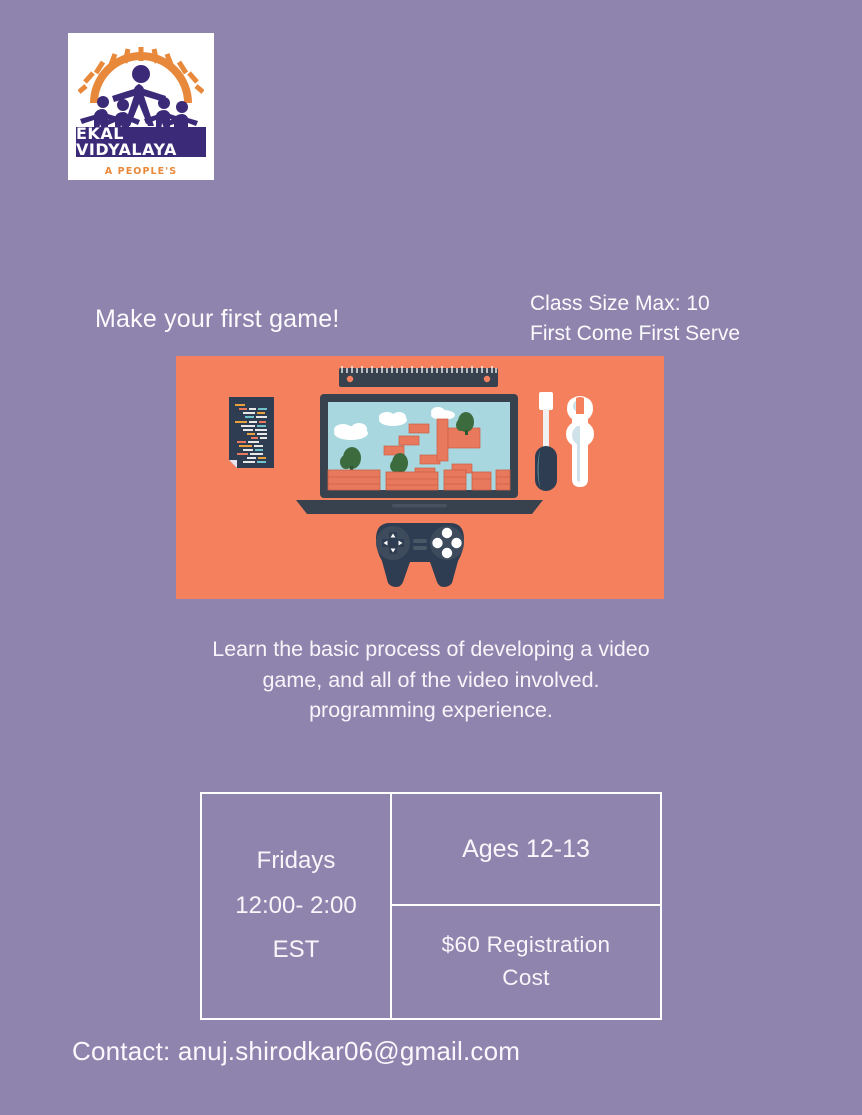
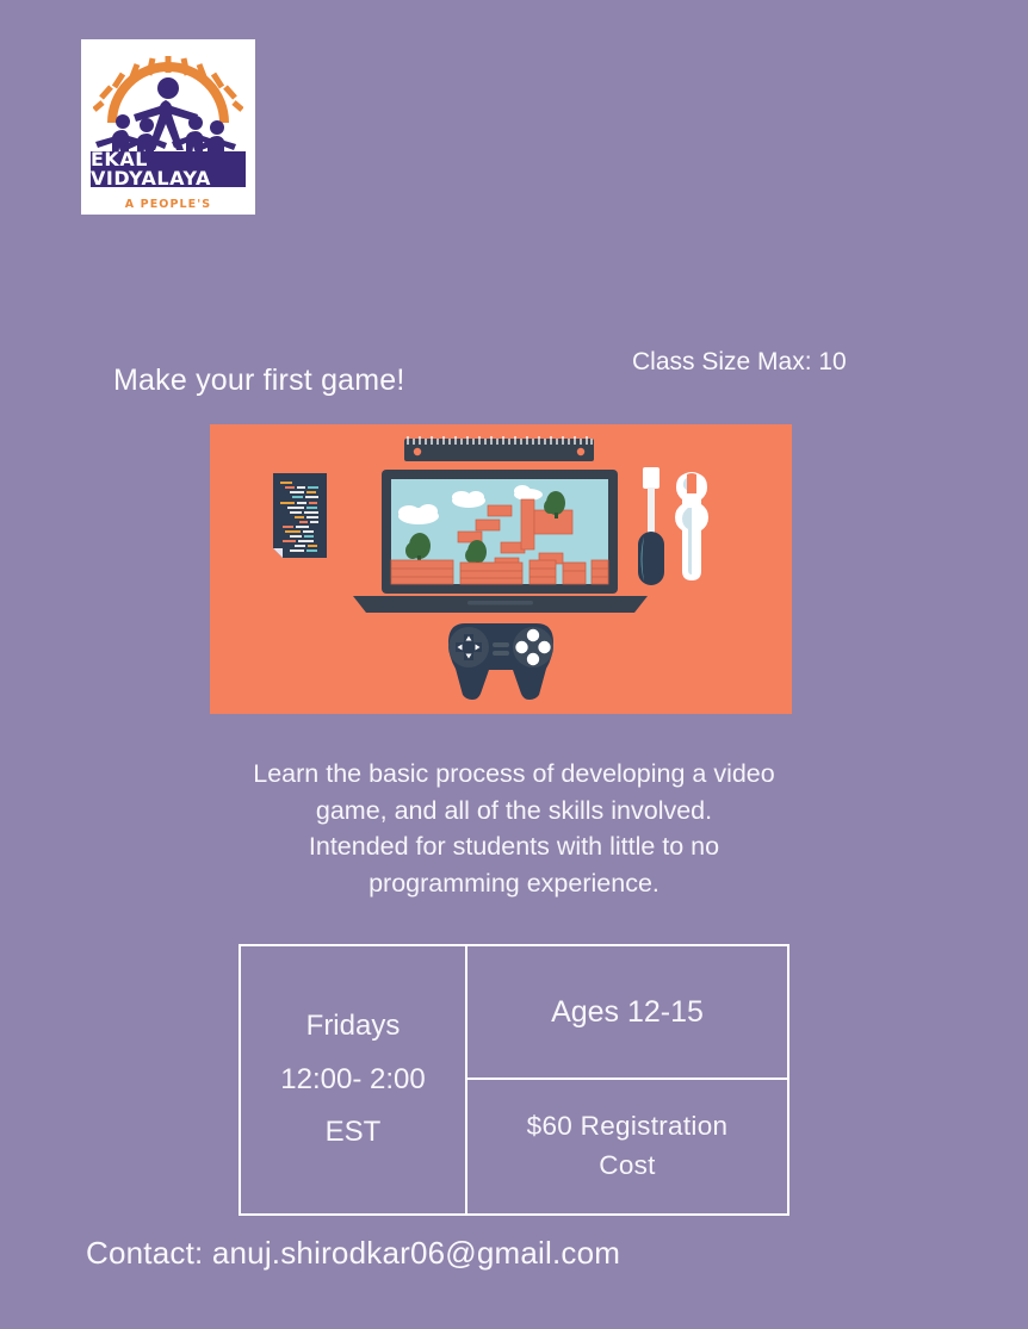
  EKAL VIDYALAYA
  Make your first game!
  Class Size Max: 10
- First Come First Serve
  Learn the basic process of developing a video
- game, and all of the video involved.
+ game, and all of the skills involved.
+ Intended for students with little to no
  programming experience.
  Fridays
  12:00- 2:00
  EST
- Ages 12-13
+ Ages 12-15
  $60 Registration
  Cost
  Contact: anuj.shirodkar06@gmail.com
